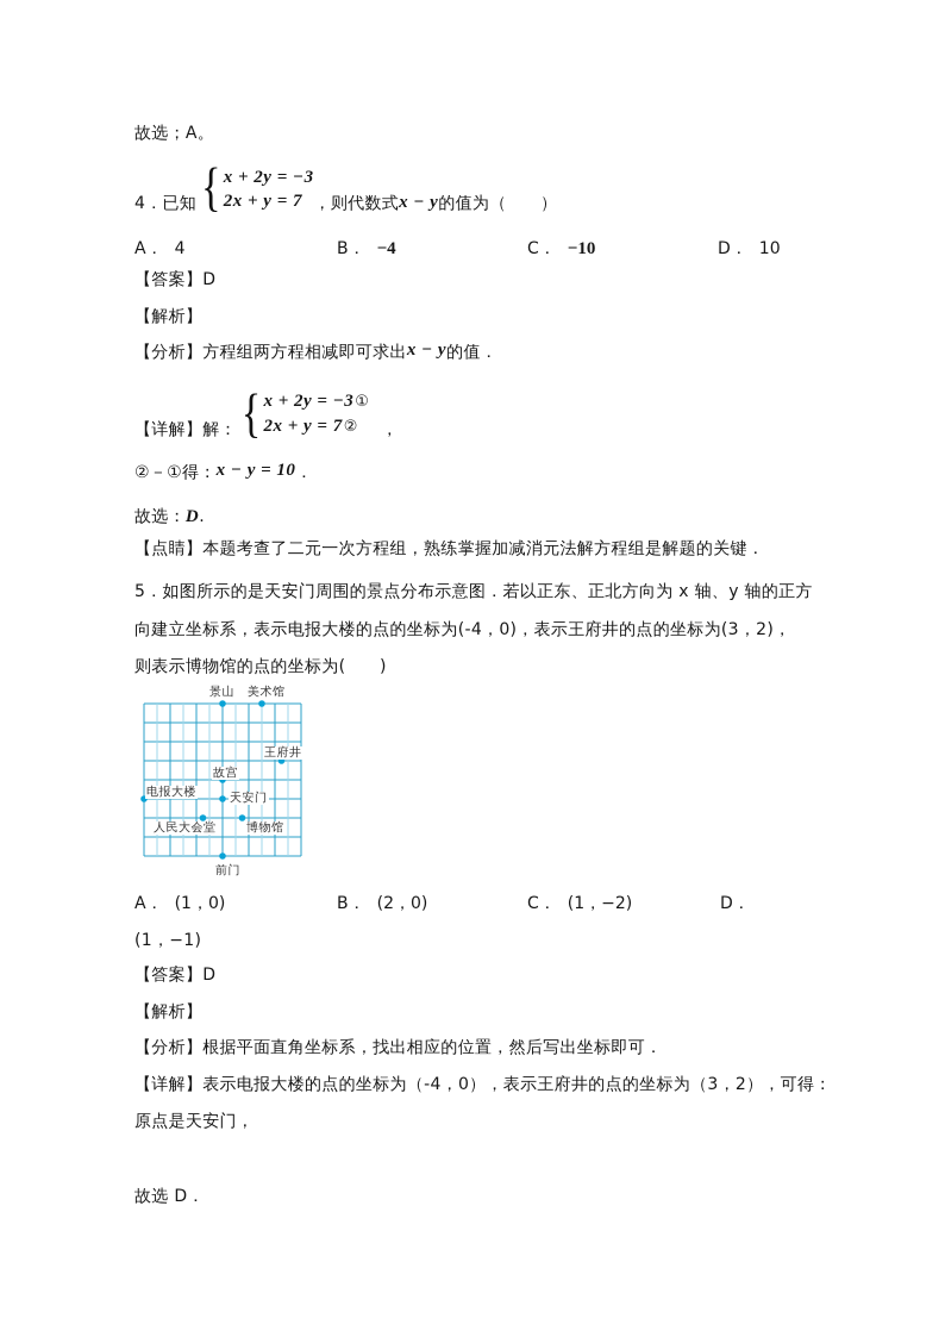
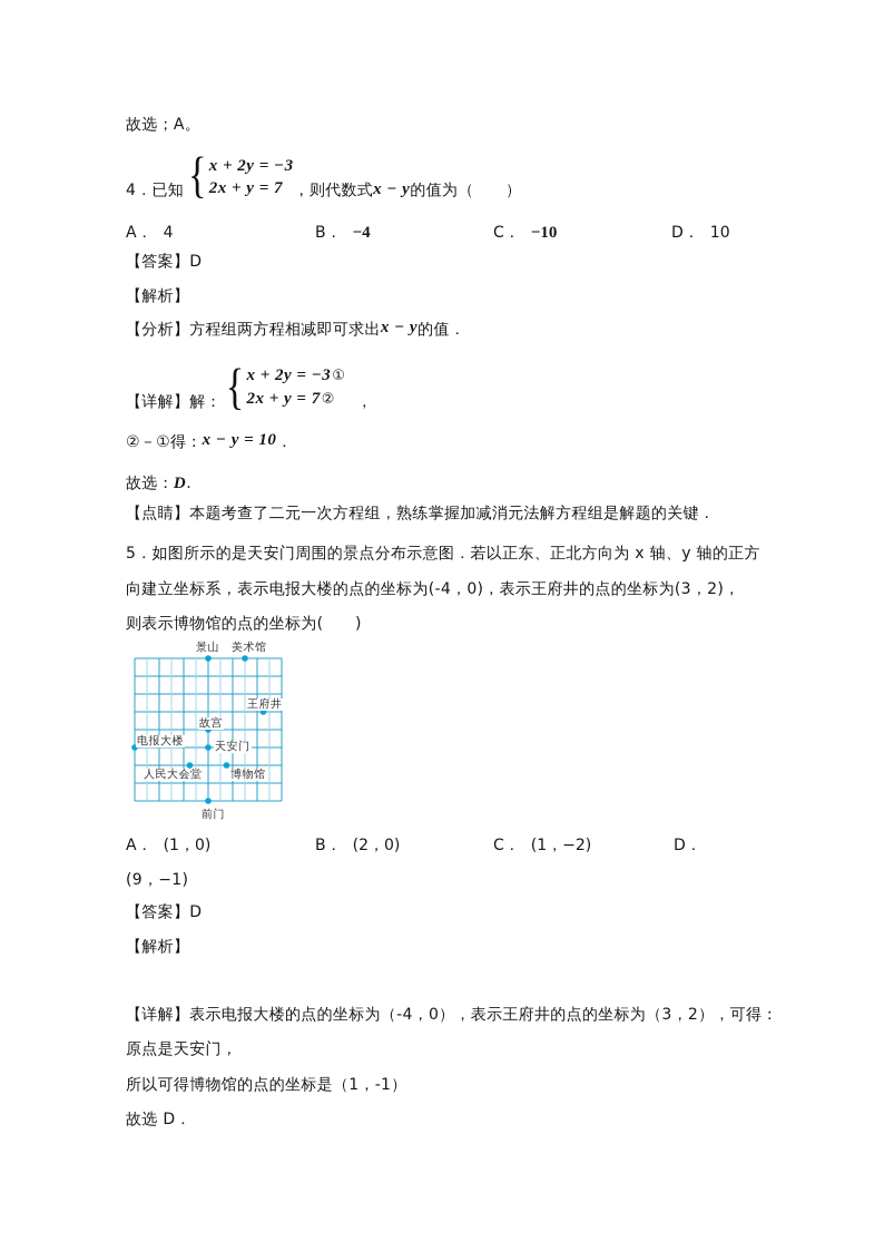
  故选；A。
  4．已知
  {
  x + 2y = −3
  2x + y = 7
  ，则代数式
  x − y
  的值为（ ）
  A． 4
  B． −4
  C． −10
  D． 10
  【答案】D
  【解析】
  【分析】方程组两方程相减即可求出x − y的值．
  【详解】
  解：
  {
  x + 2y = −3①
  2x + y = 7②
  ，
  ②－①得：x − y = 10．
  故选：D.
  【点睛】本题考查了二元一次方程组，熟练掌握加减消元法解方程组是解题的关键．
  5．如图所示的是天安门周围的景点分布示意图．若以正东、正北方向为 x 轴、y 轴的正方
  向建立坐标系，表示电报大楼的点的坐标为(-4，0)，表示王府井的点的坐标为(3，2)，
  则表示博物馆的点的坐标为( )
  景山
  美术馆
  王府井
  故宫
  电报大楼
  天安门
  人民大会堂
  博物馆
  前门
  A． (1，0)
  B． (2，0)
  C． (1，−2)
  D．
- (1，−1)
+ (9，−1)
  【答案】D
  【解析】
- 【分析】根据平面直角坐标系，找出相应的位置，然后写出坐标即可．
  【详解】表示电报大楼的点的坐标为（-4，0），表示王府井的点的坐标为（3，2），可得：
  原点是天安门，
+ 所以可得博物馆的点的坐标是（1，-1）
  故选 D．
